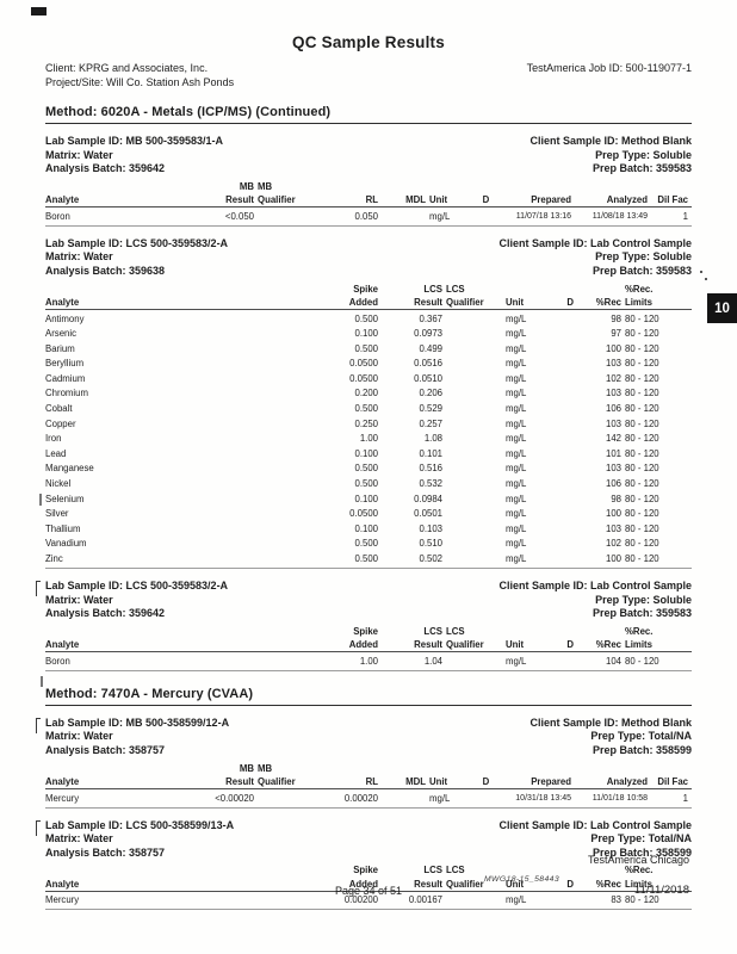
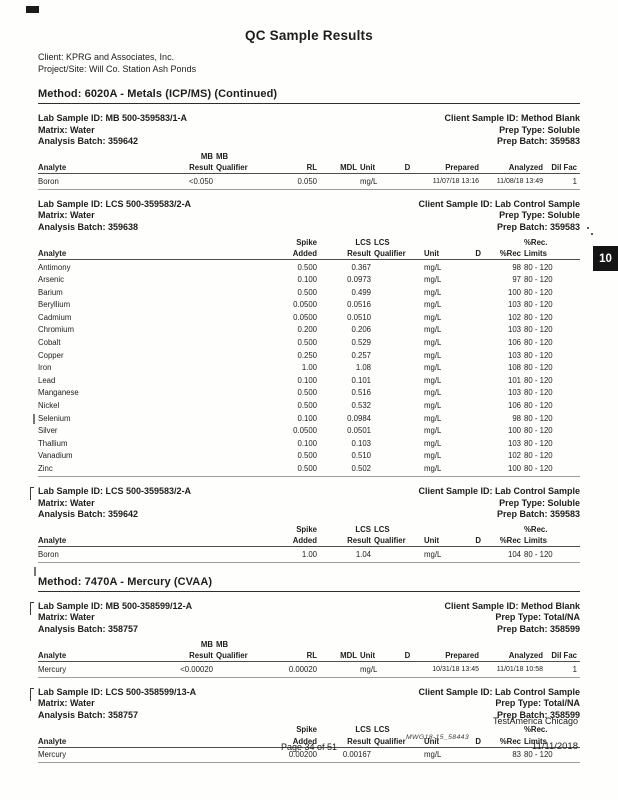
  10
  QC Sample Results
  Client: KPRG and Associates, Inc.
  Project/Site: Will Co. Station Ash Ponds
- TestAmerica Job ID: 500-119077-1
  Method: 6020A - Metals (ICP/MS) (Continued)
  Lab Sample ID: MB 500-359583/1-A
  Matrix: Water
  Analysis Batch: 359642
  Client Sample ID: Method Blank
  Prep Type: Soluble
  Prep Batch: 359583
  MB
  MB
  Analyte
  Result
  Qualifier
  RL
  MDL
  Unit
  D
  Prepared
  Analyzed
  Dil Fac
  Boron
  <0.050
  0.050
  mg/L
  1
  Lab Sample ID: LCS 500-359583/2-A
  Matrix: Water
  Analysis Batch: 359638
  Client Sample ID: Lab Control Sample
  Prep Type: Soluble
  Prep Batch: 359583
  Spike
  LCS
  LCS
  %Rec.
  Analyte
  Added
  Result
  Qualifier
  Unit
  D
  %Rec
  Limits
  Antimony
  0.500
  0.367
  mg/L
  98
  80 - 120
  Arsenic
  0.100
  0.0973
  mg/L
  97
  80 - 120
  Barium
  0.500
  0.499
  mg/L
  100
  80 - 120
  Beryllium
  0.0500
  0.0516
  mg/L
  103
  80 - 120
  Cadmium
  0.0500
  0.0510
  mg/L
  102
  80 - 120
  Chromium
  0.200
  0.206
  mg/L
  103
  80 - 120
  Cobalt
  0.500
  0.529
  mg/L
  106
  80 - 120
  Copper
  0.250
  0.257
  mg/L
  103
  80 - 120
  Iron
  1.00
  1.08
  mg/L
- 142
+ 108
  80 - 120
  Lead
  0.100
  0.101
  mg/L
  101
  80 - 120
  Manganese
  0.500
  0.516
  mg/L
  103
  80 - 120
  Nickel
  0.500
  0.532
  mg/L
  106
  80 - 120
  Selenium
  0.100
  0.0984
  mg/L
  98
  80 - 120
  Silver
  0.0500
  0.0501
  mg/L
  100
  80 - 120
  Thallium
  0.100
  0.103
  mg/L
  103
  80 - 120
  Vanadium
  0.500
  0.510
  mg/L
  102
  80 - 120
  Zinc
  0.500
  0.502
  mg/L
  100
  80 - 120
  Lab Sample ID: LCS 500-359583/2-A
  Matrix: Water
  Analysis Batch: 359642
  Client Sample ID: Lab Control Sample
  Prep Type: Soluble
  Prep Batch: 359583
  Spike
  LCS
  LCS
  %Rec.
  Analyte
  Added
  Result
  Qualifier
  Unit
  D
  %Rec
  Limits
  Boron
  1.00
  1.04
  mg/L
  104
  80 - 120
  Method: 7470A - Mercury (CVAA)
  Lab Sample ID: MB 500-358599/12-A
  Matrix: Water
  Analysis Batch: 358757
  Client Sample ID: Method Blank
  Prep Type: Total/NA
  Prep Batch: 358599
  MB
  MB
  Analyte
  Result
  Qualifier
  RL
  MDL
  Unit
  D
  Prepared
  Analyzed
  Dil Fac
  Mercury
  <0.00020
  0.00020
  mg/L
  1
  Lab Sample ID: LCS 500-358599/13-A
  Matrix: Water
  Analysis Batch: 358757
  Client Sample ID: Lab Control Sample
  Prep Type: Total/NA
  Prep Batch: 358599
  Spike
  LCS
  LCS
  %Rec.
  Analyte
  Added
  Result
  Qualifier
  Unit
  D
  %Rec
  Limits
  Mercury
  0.00200
  0.00167
  mg/L
  83
  80 - 120
  TestAmerica Chicago
  Page 34 of 51
  11/11/2018
